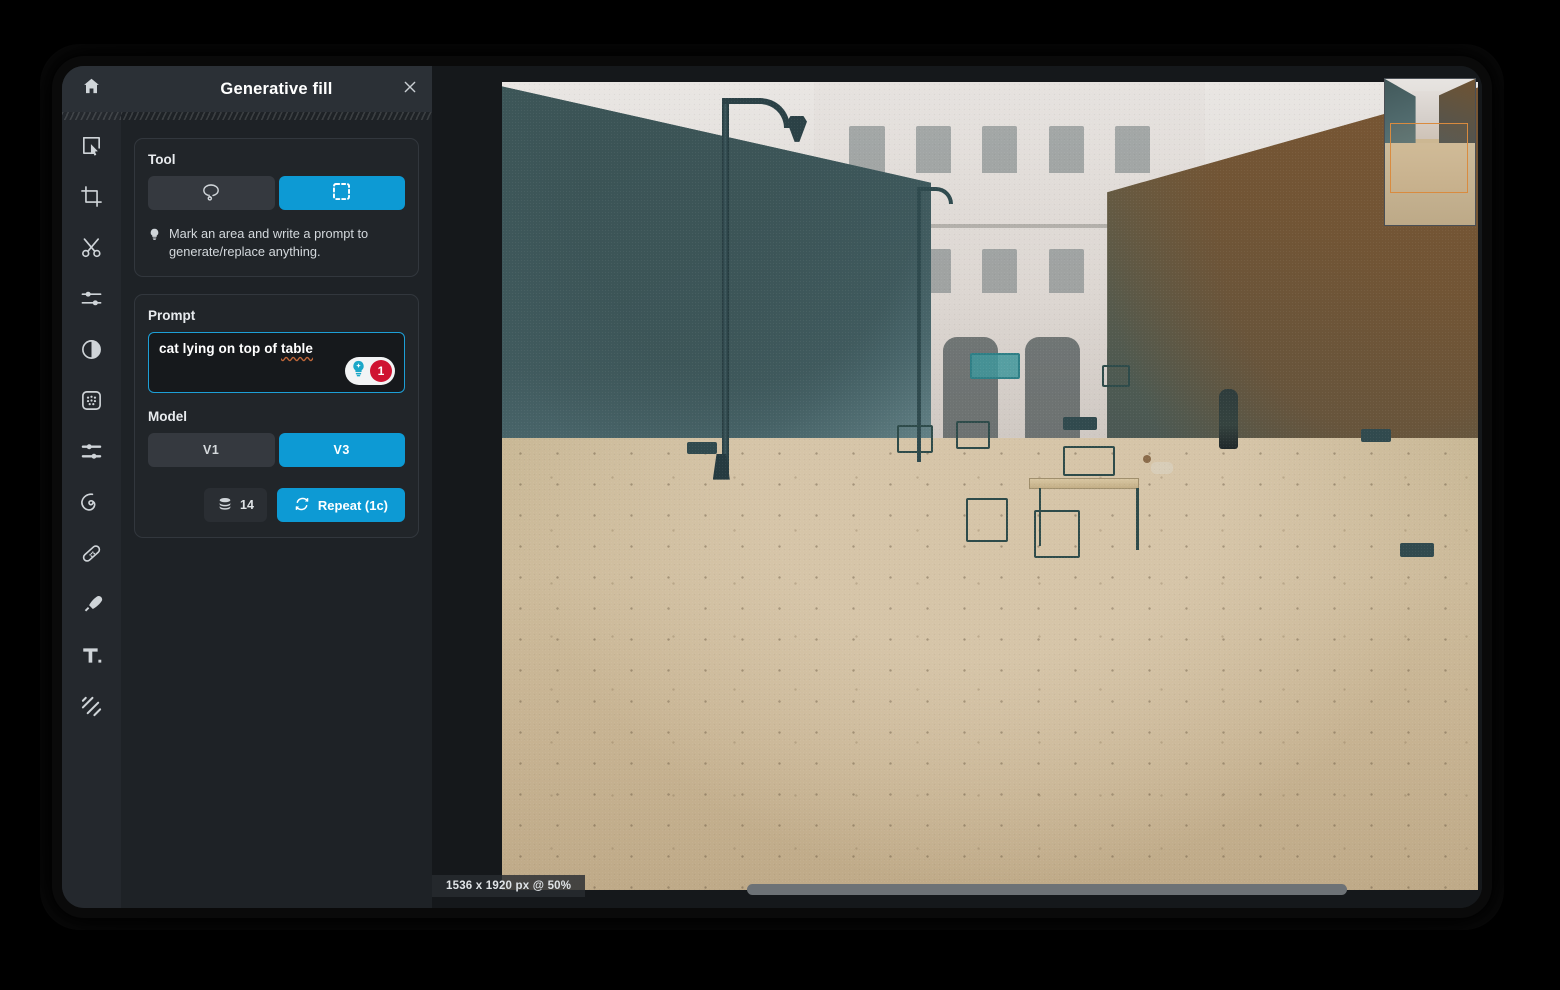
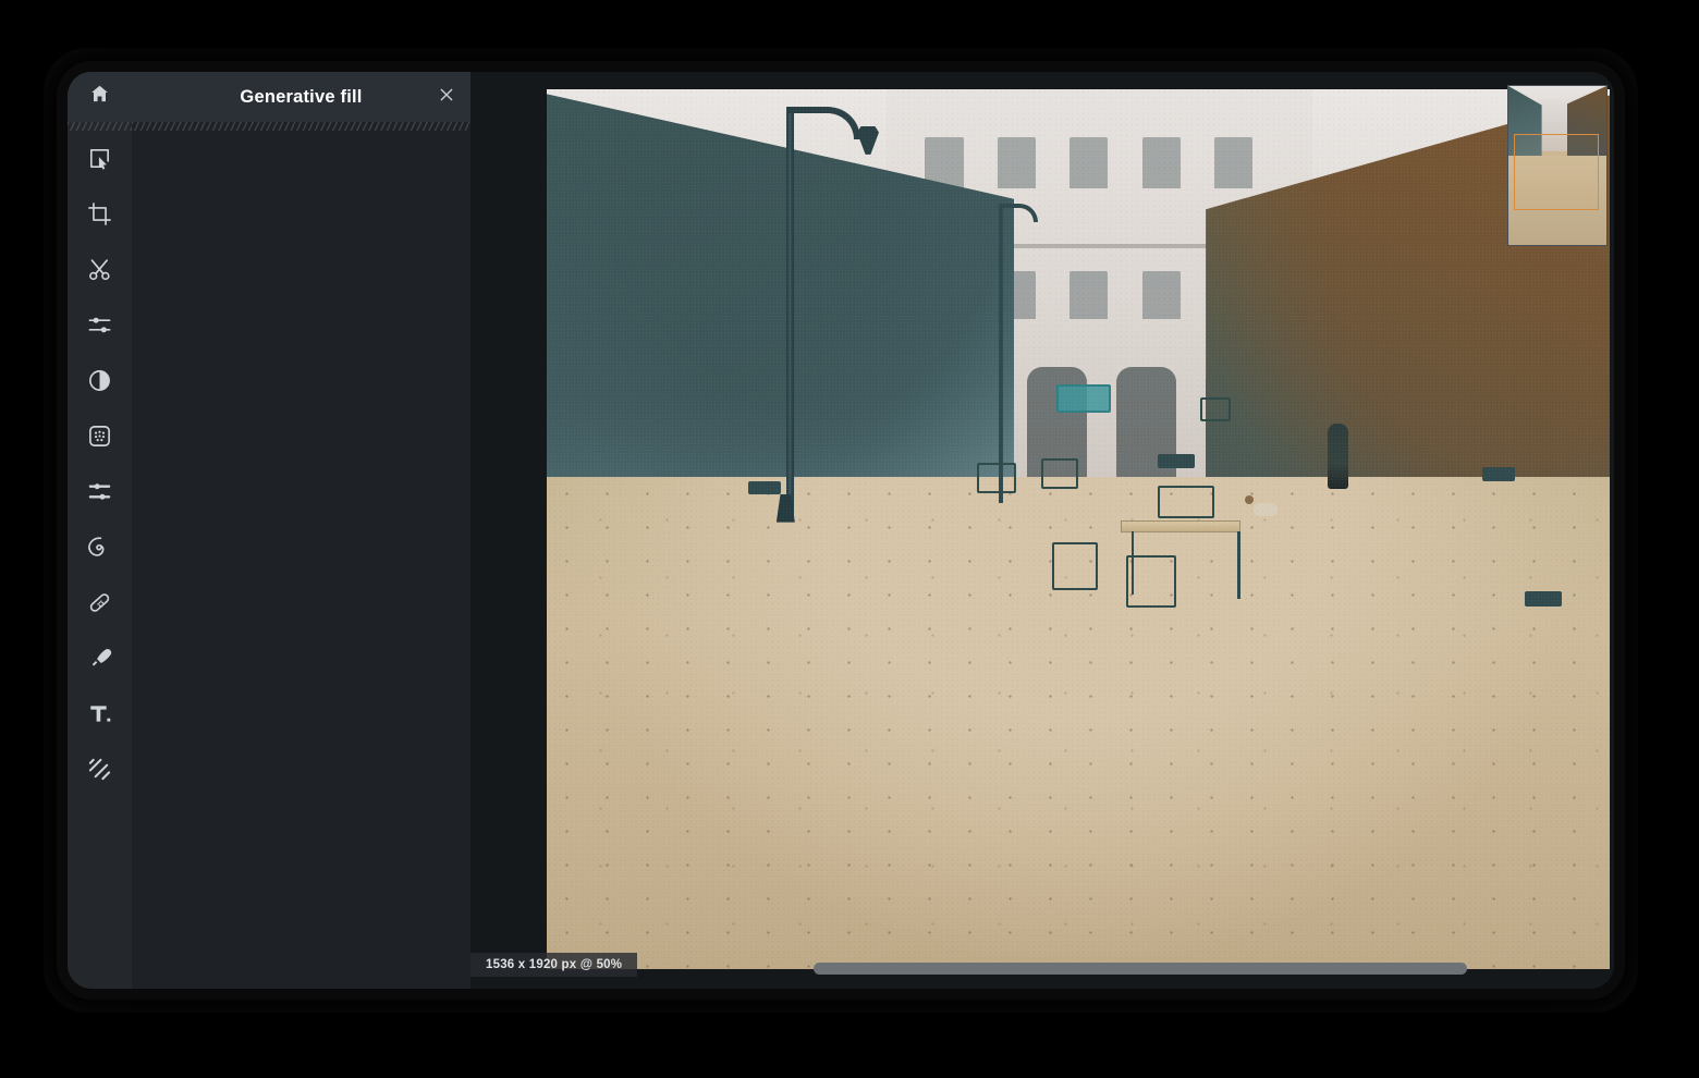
  Generative fill
- Tool
- Mark an area and write a prompt to generate/replace anything.
- Prompt
- cat lying on top of table
- 1
- Model
- V1
- V3
- 14
- Repeat (1c)
  1536 x 1920 px @ 50%
